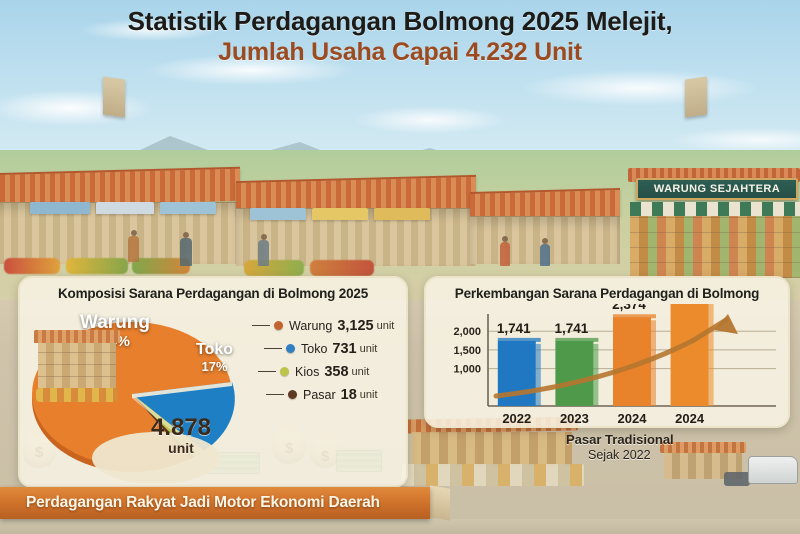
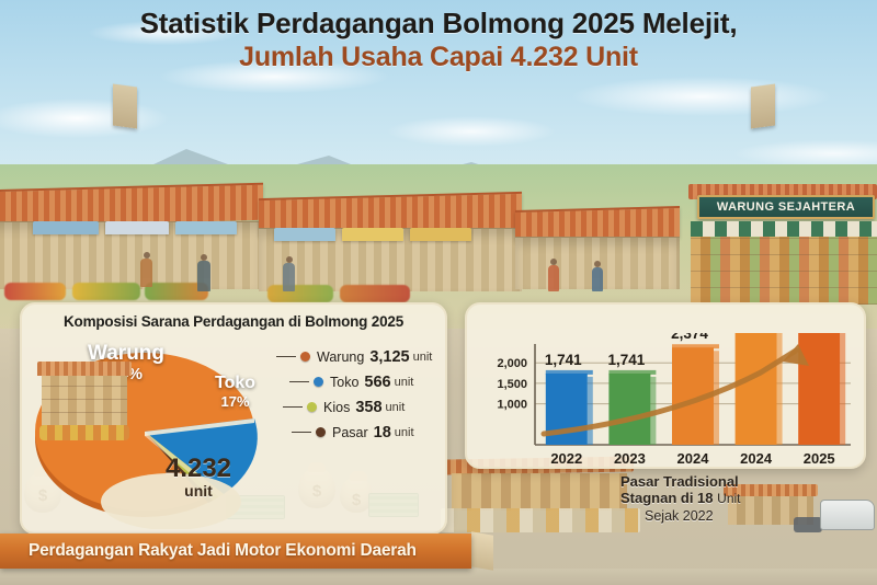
  WARUNG SEJAHTERA
  Statistik Perdagangan Bolmong 2025 Melejit,
  Jumlah Usaha Capai 4.232 Unit
  Komposisi Sarana Perdagangan di Bolmong 2025
  Warung
  Toko
  17%
- 4.878
+ 4.232
  unit
  Warung
  3,125
  unit
  Toko
- 731
+ 566
  unit
  Kios
  358
  unit
  Pasar
  18
  unit
- Perkembangan Sarana Perdagangan di Bolmong
  1,000
  1,500
  2,000
  1,741
  2022
  1,741
  2023
  2,374
  2024
  2024
+ 2025
  Pasar Tradisional
+ Stagnan di 18 Unit
  Sejak 2022
  Perdagangan Rakyat Jadi Motor Ekonomi Daerah
